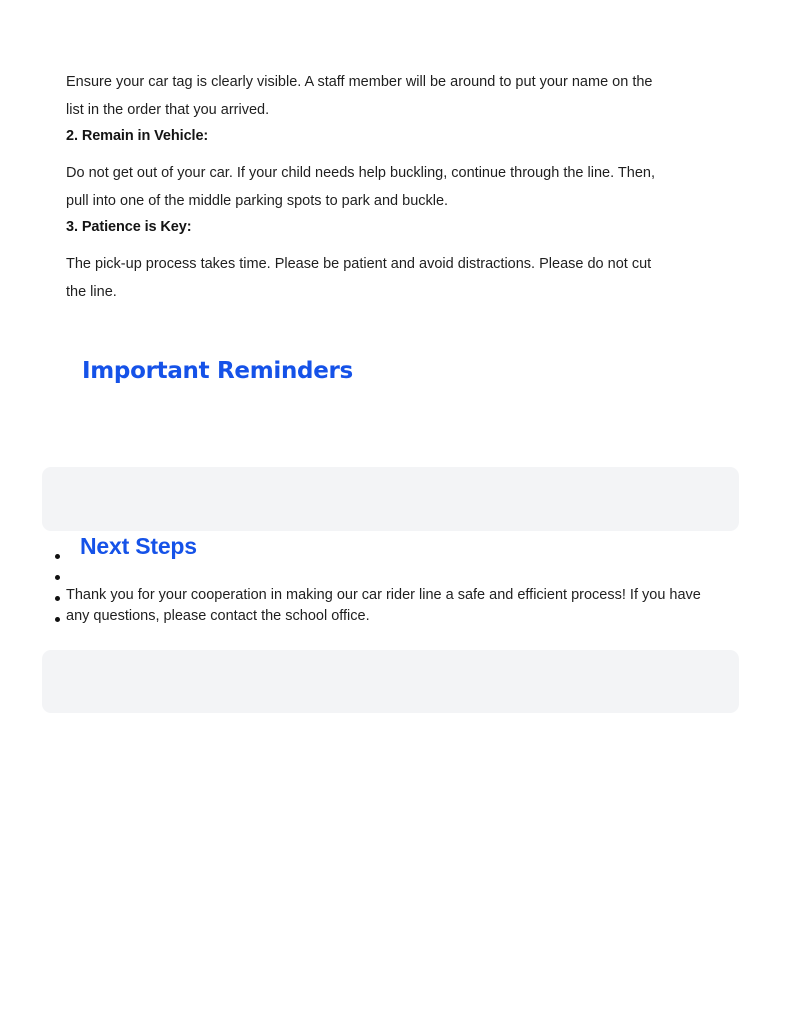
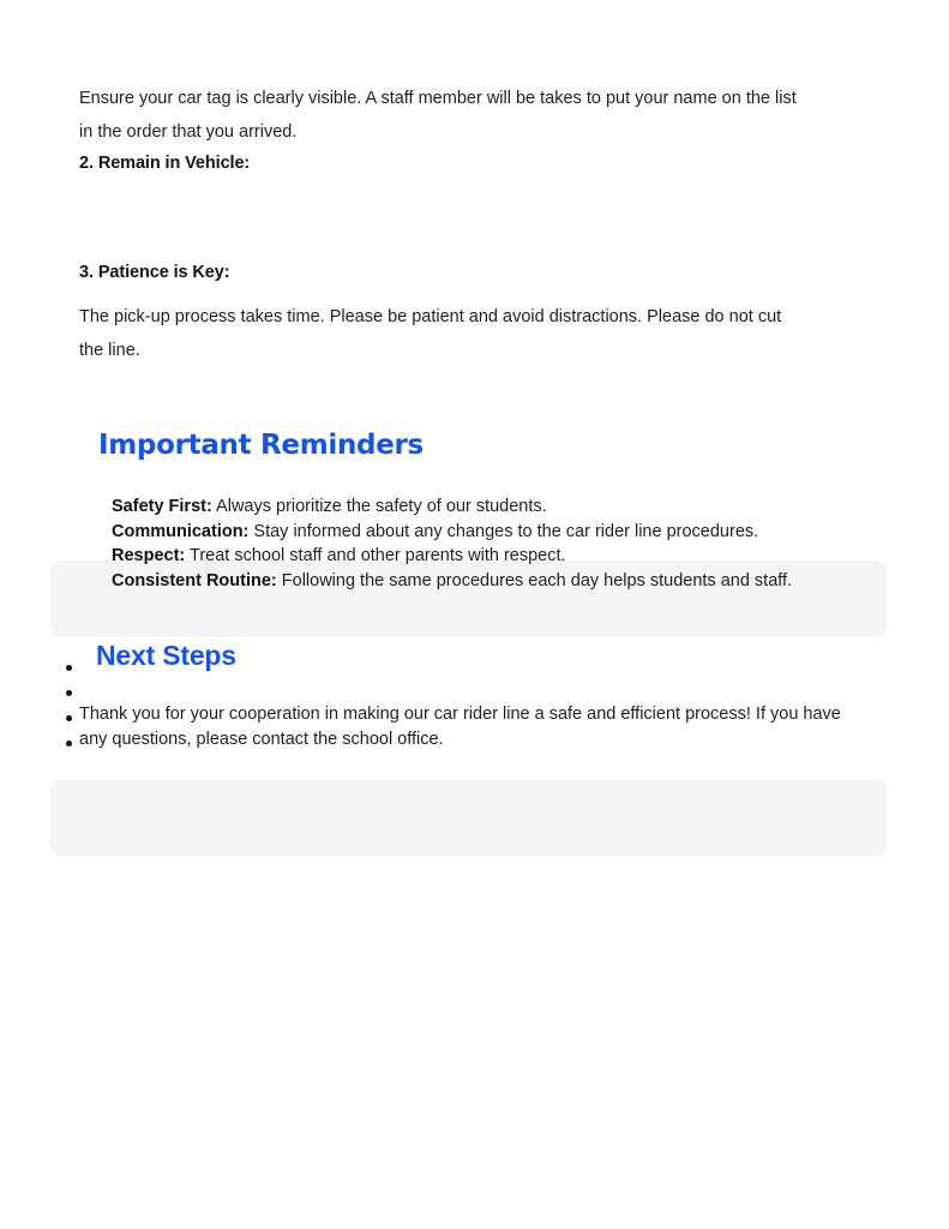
- Ensure your car tag is clearly visible. A staff member will be around to put your name on the list in the order that you arrived.
+ Ensure your car tag is clearly visible. A staff member will be takes to put your name on the list in the order that you arrived.
  2. Remain in Vehicle:
- Do not get out of your car. If your child needs help buckling, continue through the line. Then, pull into one of the middle parking spots to park and buckle.
  3. Patience is Key:
  The pick-up process takes time. Please be patient and avoid distractions. Please do not cut the line.
  Important Reminders
+ Safety First: Always prioritize the safety of our students.
+ Communication: Stay informed about any changes to the car rider line procedures.
+ Respect: Treat school staff and other parents with respect.
+ Consistent Routine: Following the same procedures each day helps students and staff.
  Next Steps
  Thank you for your cooperation in making our car rider line a safe and efficient process! If you have any questions, please contact the school office.
